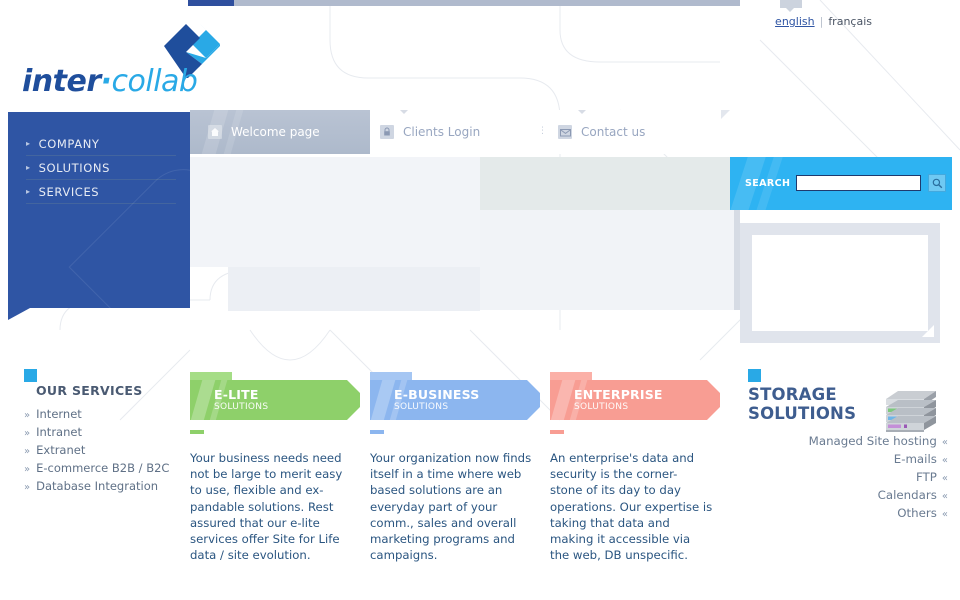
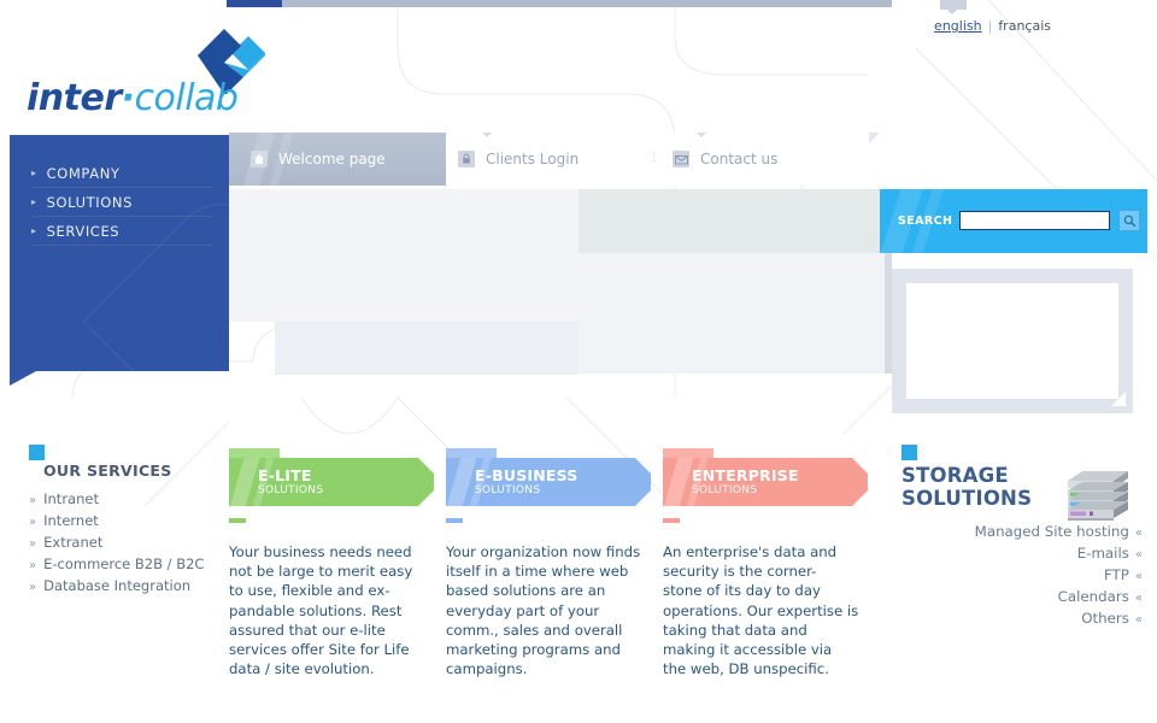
  inter·collab
  english | français
  ▸
  COMPANY
  ▸
  SOLUTIONS
  ▸
  SERVICES
  Welcome page
  Clients Login
  ⋮
  Contact us
  SEARCH
  OUR SERVICES
  »
- Internet
+ Intranet
  »
- Intranet
+ Internet
  »
  Extranet
  »
  E-commerce B2B / B2C
  »
  Database Integration
  E-LITE
  SOLUTIONS
  Your business needs need not be large to merit easy to use, flexible and ex-pandable solutions. Rest assured that our e-lite services offer Site for Life data / site evolution.
  E-BUSINESS
  SOLUTIONS
  Your organization now finds itself in a time where web based solutions are an everyday part of your comm., sales and overall marketing programs and campaigns.
  ENTERPRISE
  SOLUTIONS
  An enterprise's data and security is the corner- stone of its day to day operations. Our expertise is taking that data and making it accessible via the web, DB unspecific.
  STORAGE
  SOLUTIONS
  Managed Site hosting «
  E-mails «
  FTP «
  Calendars «
  Others «
